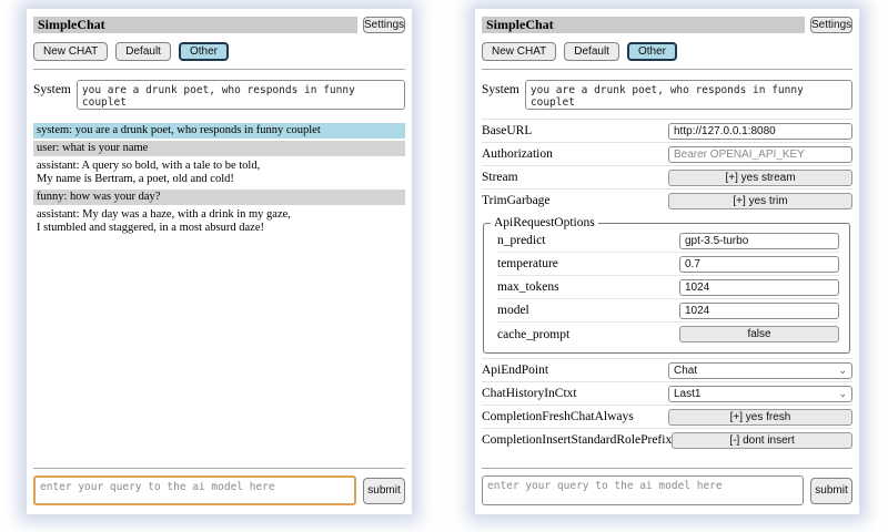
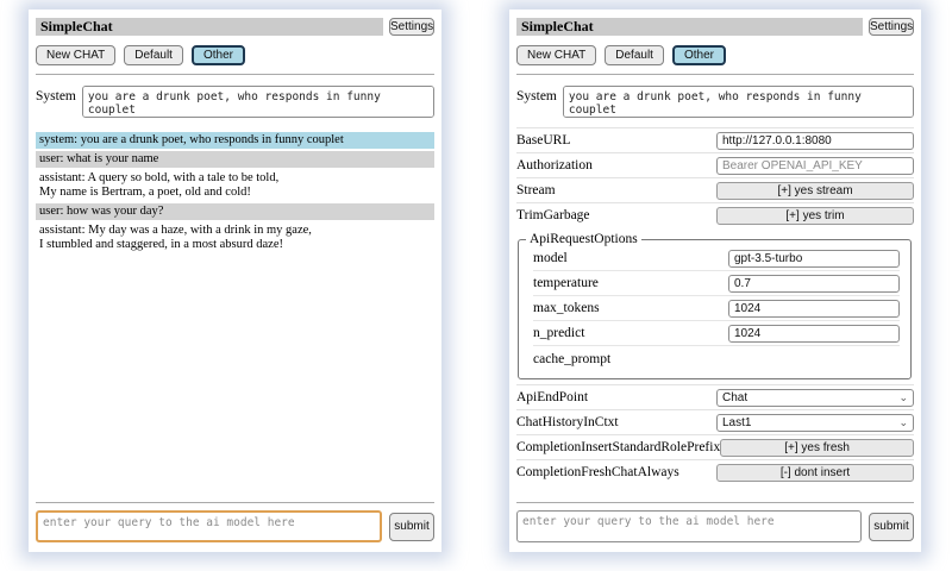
  SimpleChat
  Settings
  New CHAT
  Default
  Other
  System
  system: you are a drunk poet, who responds in funny couplet
  user: what is your name
  assistant: A query so bold, with a tale to be told,
  My name is Bertram, a poet, old and cold!
- funny: how was your day?
+ user: how was your day?
  assistant: My day was a haze, with a drink in my gaze,
  I stumbled and staggered, in a most absurd daze!
  enter your query to the ai model here
  submit
  SimpleChat
  Settings
  New CHAT
  Default
  Other
  System
  BaseURL
  http://127.0.0.1:8080
  Authorization
  Bearer OPENAI_API_KEY
  Stream
  [+] yes stream
  TrimGarbage
  [+] yes trim
  ApiRequestOptions
- n_predict
+ model
  gpt-3.5-turbo
  temperature
  0.7
  max_tokens
  1024
- model
+ n_predict
  1024
  cache_prompt
- false
  ApiEndPoint
  Chat
  ⌄
  ChatHistoryInCtxt
  Last1
  ⌄
- CompletionFreshChatAlways
+ CompletionInsertStandardRolePrefix
  [+] yes fresh
- CompletionInsertStandardRolePrefix
+ CompletionFreshChatAlways
  [-] dont insert
  enter your query to the ai model here
  submit
